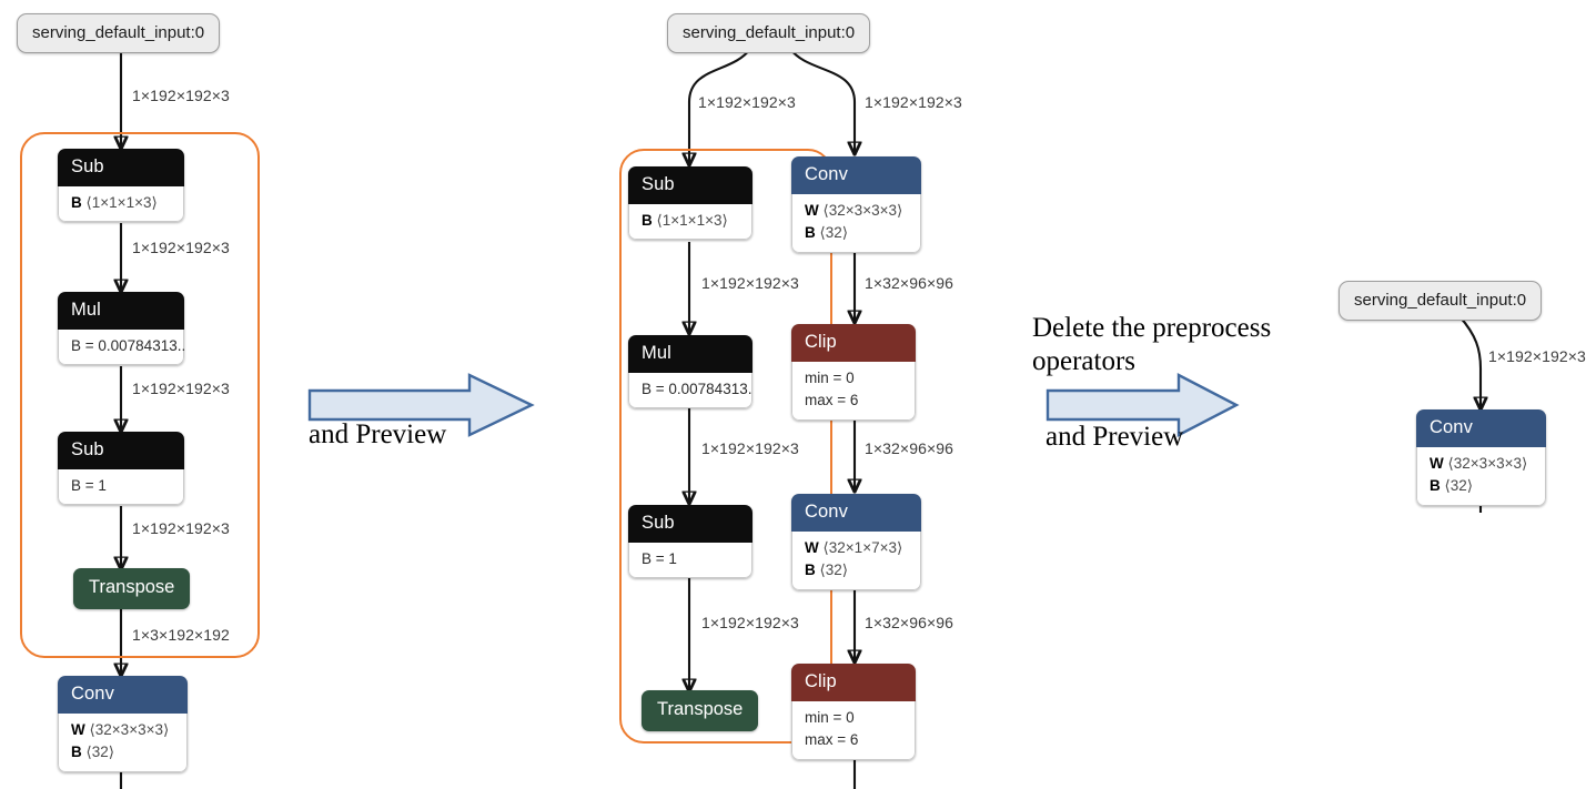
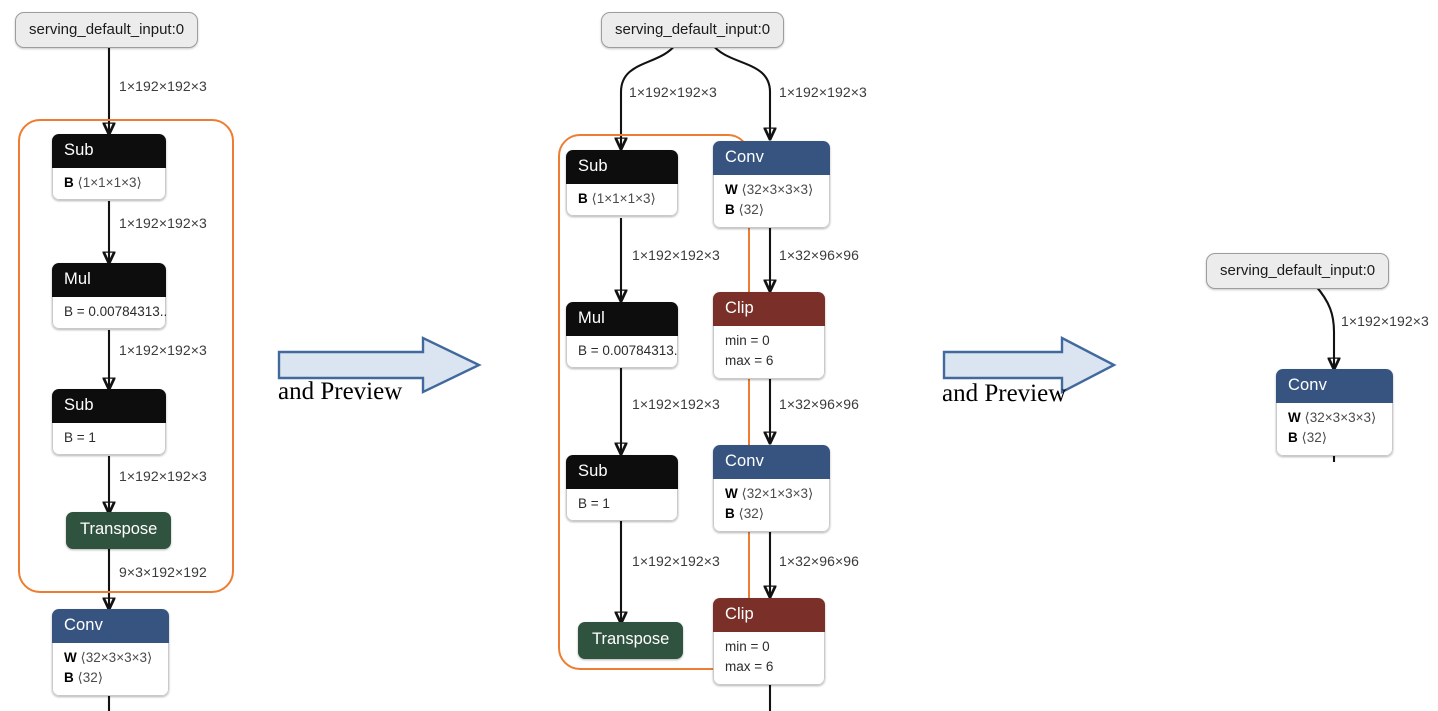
  serving_default_input:0
  1×192×192×3
  Sub
  B ⟨1×1×1×3⟩
  1×192×192×3
  Mul
  B = 0.00784313..
  1×192×192×3
  Sub
  B = 1
  1×192×192×3
  Transpose
- 1×3×192×192
+ 9×3×192×192
  Conv
  W ⟨32×3×3×3⟩
  B ⟨32⟩
  and Preview
  serving_default_input:0
  1×192×192×3
  1×192×192×3
  Sub
  B ⟨1×1×1×3⟩
  Conv
  W ⟨32×3×3×3⟩
  B ⟨32⟩
  1×192×192×3
  1×32×96×96
  Mul
  B = 0.00784313.
  Clip
  min = 0
  max = 6
  1×192×192×3
  1×32×96×96
  Sub
  B = 1
  Conv
- W ⟨32×1×7×3⟩
+ W ⟨32×1×3×3⟩
  B ⟨32⟩
  1×192×192×3
  1×32×96×96
  Transpose
  Clip
  min = 0
  max = 6
- Delete the preprocess
- operators
  and Preview
  serving_default_input:0
  1×192×192×3
  Conv
  W ⟨32×3×3×3⟩
  B ⟨32⟩
